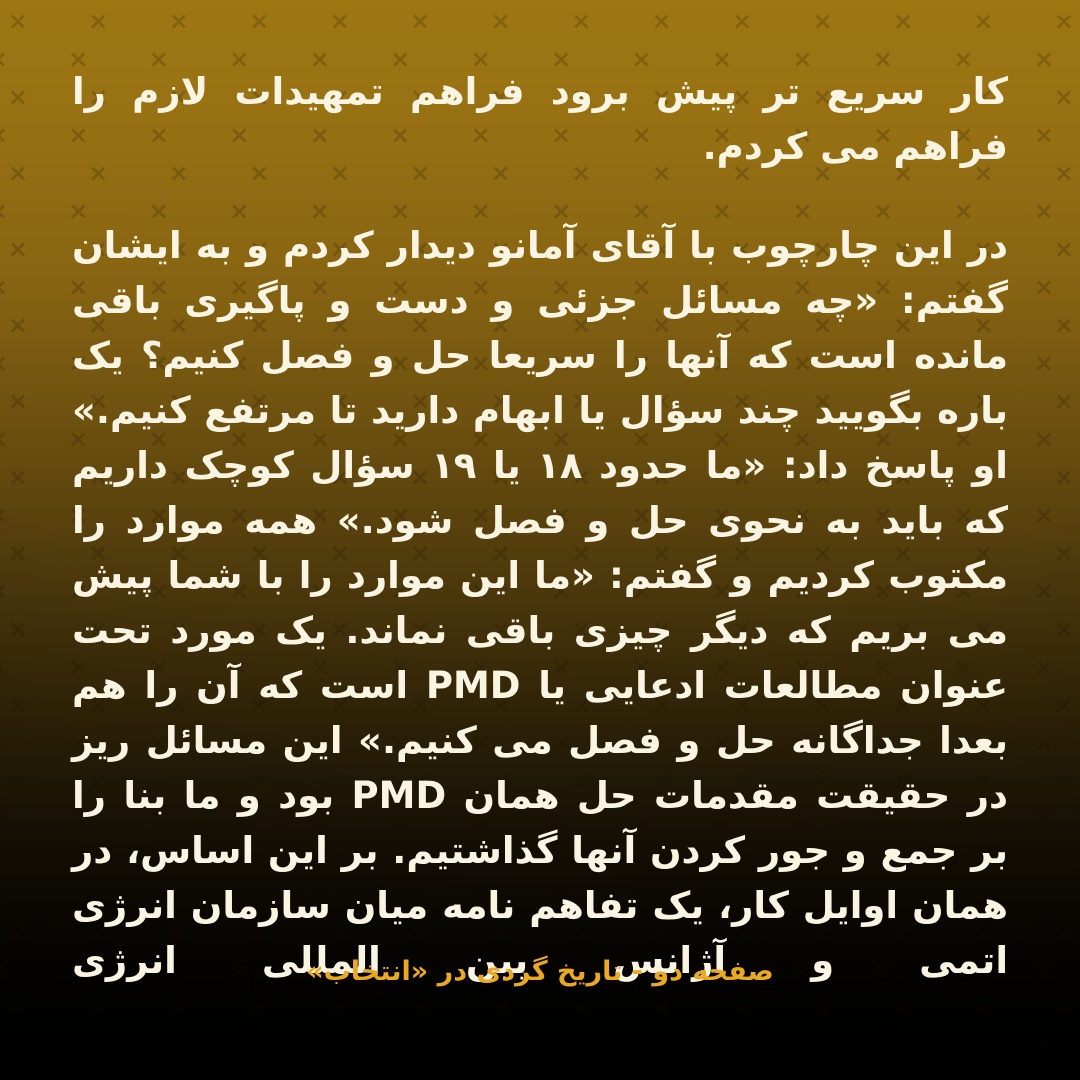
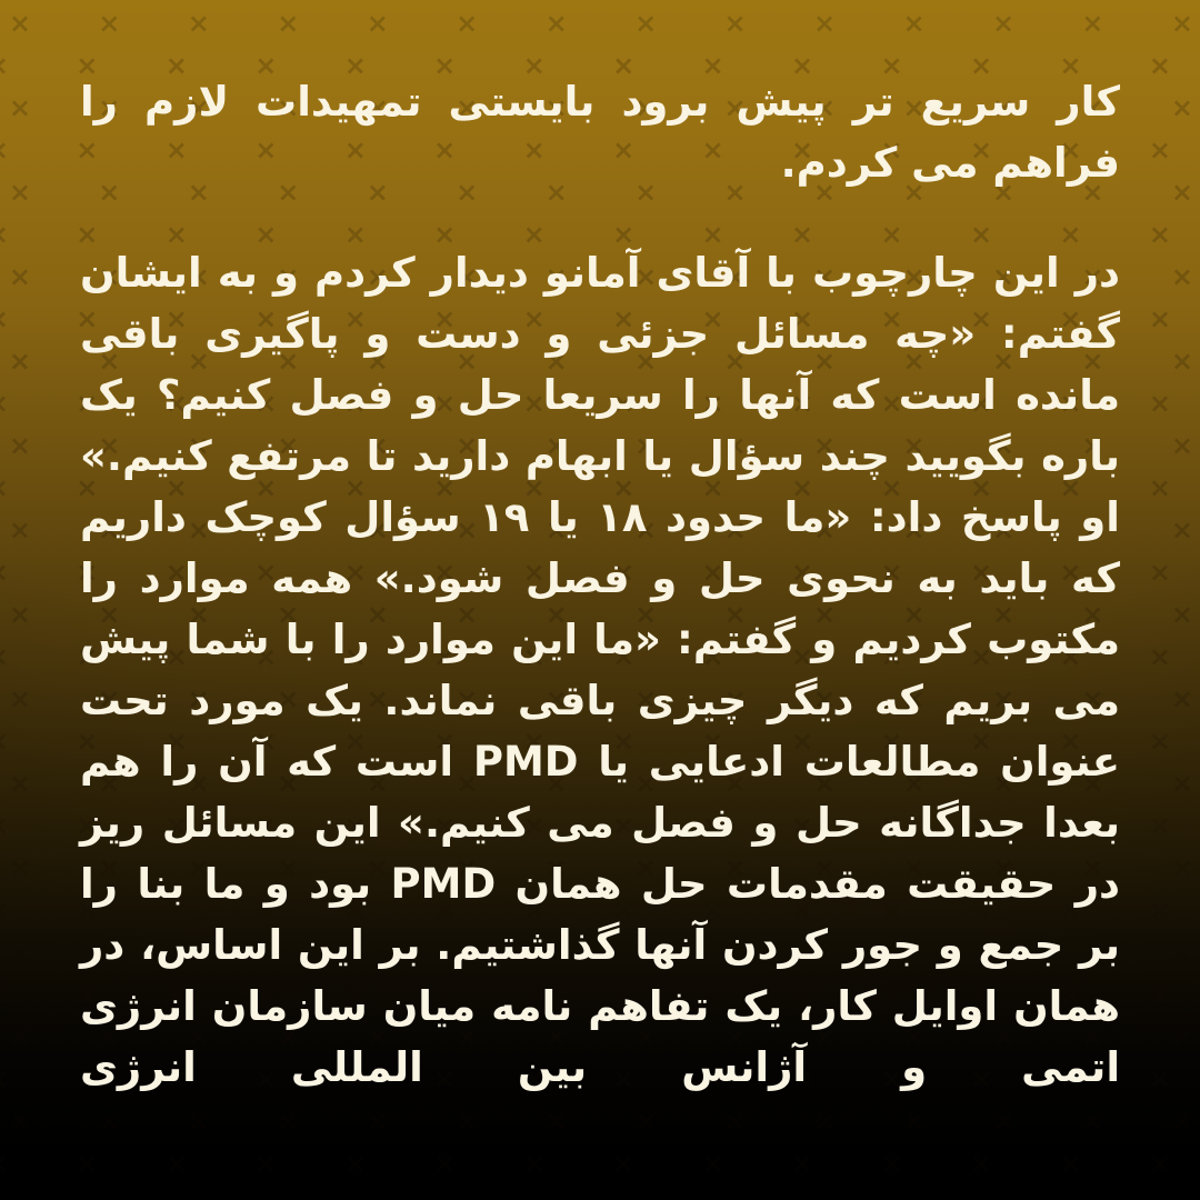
- کار سریع تر پیش برود فراهم تمهیدات لازم را فراهم می کردم.
+ کار سریع تر پیش برود بایستی تمهیدات لازم را فراهم می کردم.
  در این چارچوب با آقای آمانو دیدار کردم و به ایشان گفتم: «چه مسائل جزئی و دست و پاگیری باقی مانده است که آنها را سریعا حل و فصل کنیم؟ یک باره بگویید چند سؤال یا ابهام دارید تا مرتفع کنیم.» او پاسخ داد: «ما حدود ۱۸ یا ۱۹ سؤال کوچک داریم که باید به نحوی حل و فصل شود.» همه موارد را مکتوب کردیم و گفتم: «ما این موارد را با شما پیش می بریم که دیگر چیزی باقی نماند. یک مورد تحت عنوان مطالعات ادعایی یا PMD است که آن را هم بعدا جداگانه حل و فصل می کنیم.» این مسائل ریز در حقیقت مقدمات حل همان PMD بود و ما بنا را بر جمع و جور کردن آنها گذاشتیم. بر این اساس، در همان اوایل کار، یک تفاهم نامه میان سازمان انرژی اتمی و آژانس بین المللی انرژی
- صفحه دو - تاریخ گردی در «انتخاب»
